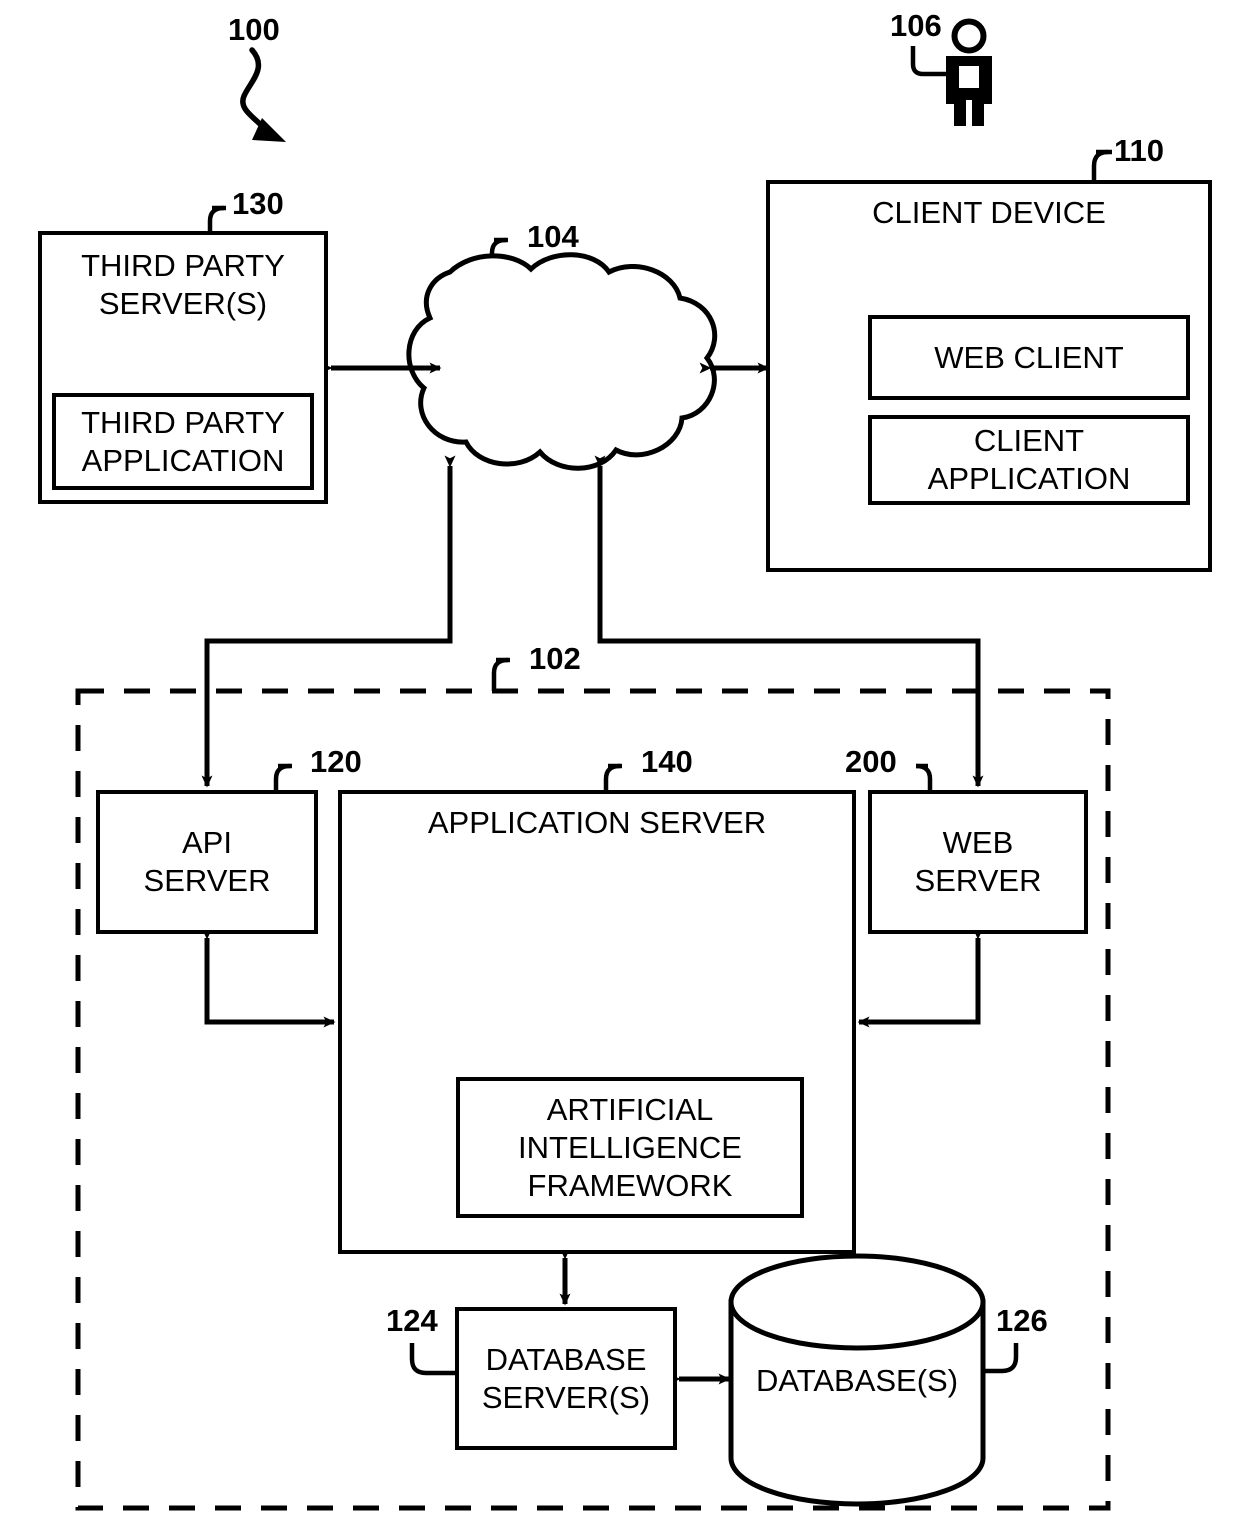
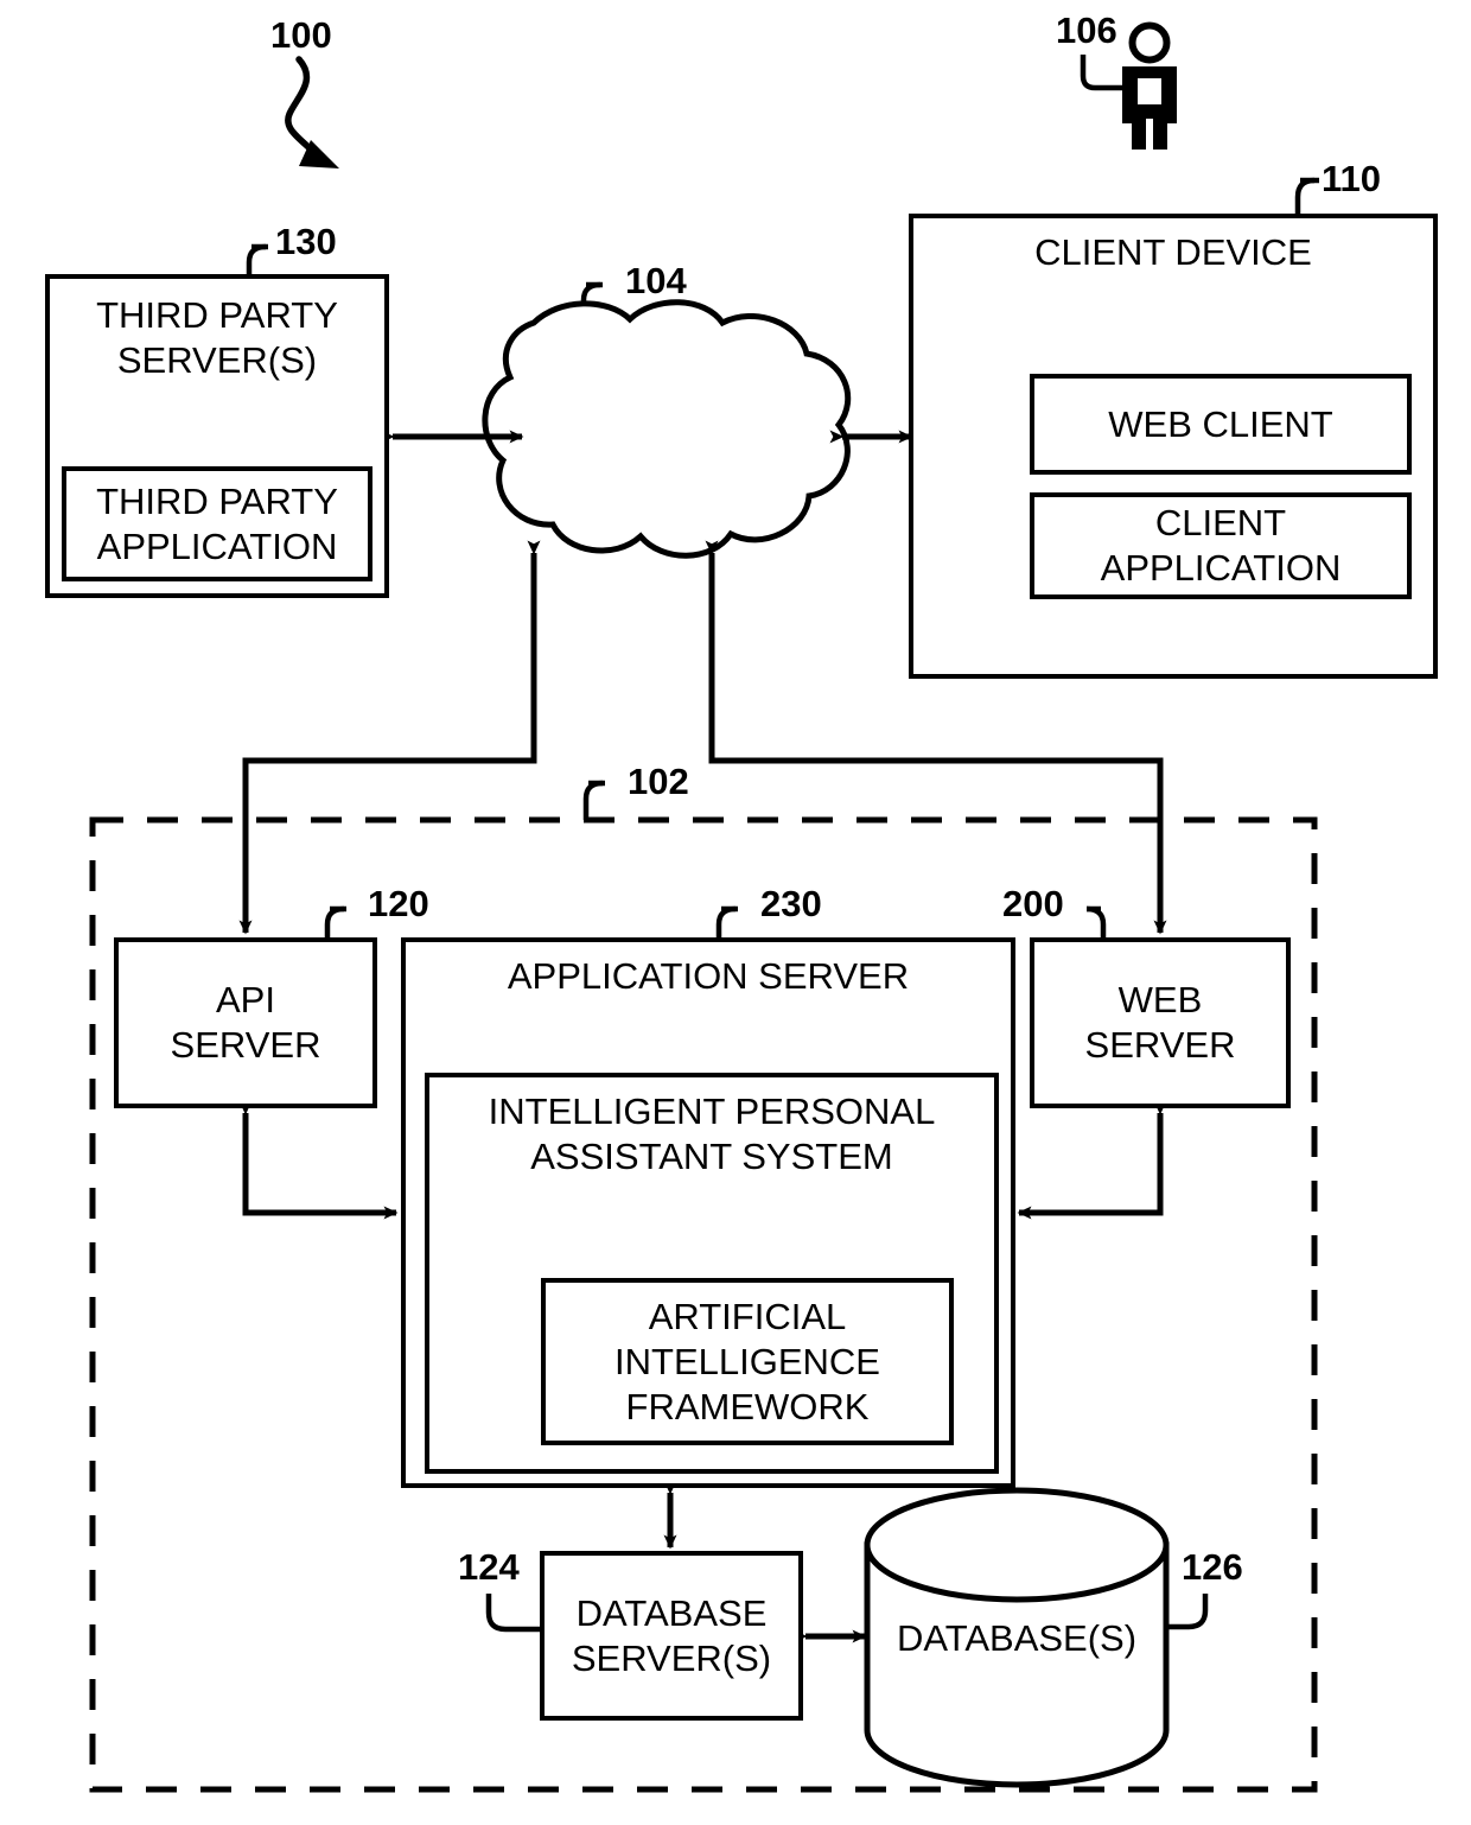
  100
  106
  110
  130
  104
  102
  120
- 140
+ 230
  200
  124
  126
  THIRD PARTY
  SERVER(S)
  THIRD PARTY
  APPLICATION
  CLIENT DEVICE
  WEB CLIENT
  CLIENT
  APPLICATION
  API
  SERVER
  APPLICATION SERVER
+ INTELLIGENT PERSONAL
+ ASSISTANT SYSTEM
  ARTIFICIAL
  INTELLIGENCE
  FRAMEWORK
  WEB
  SERVER
  DATABASE
  SERVER(S)
  DATABASE(S)
